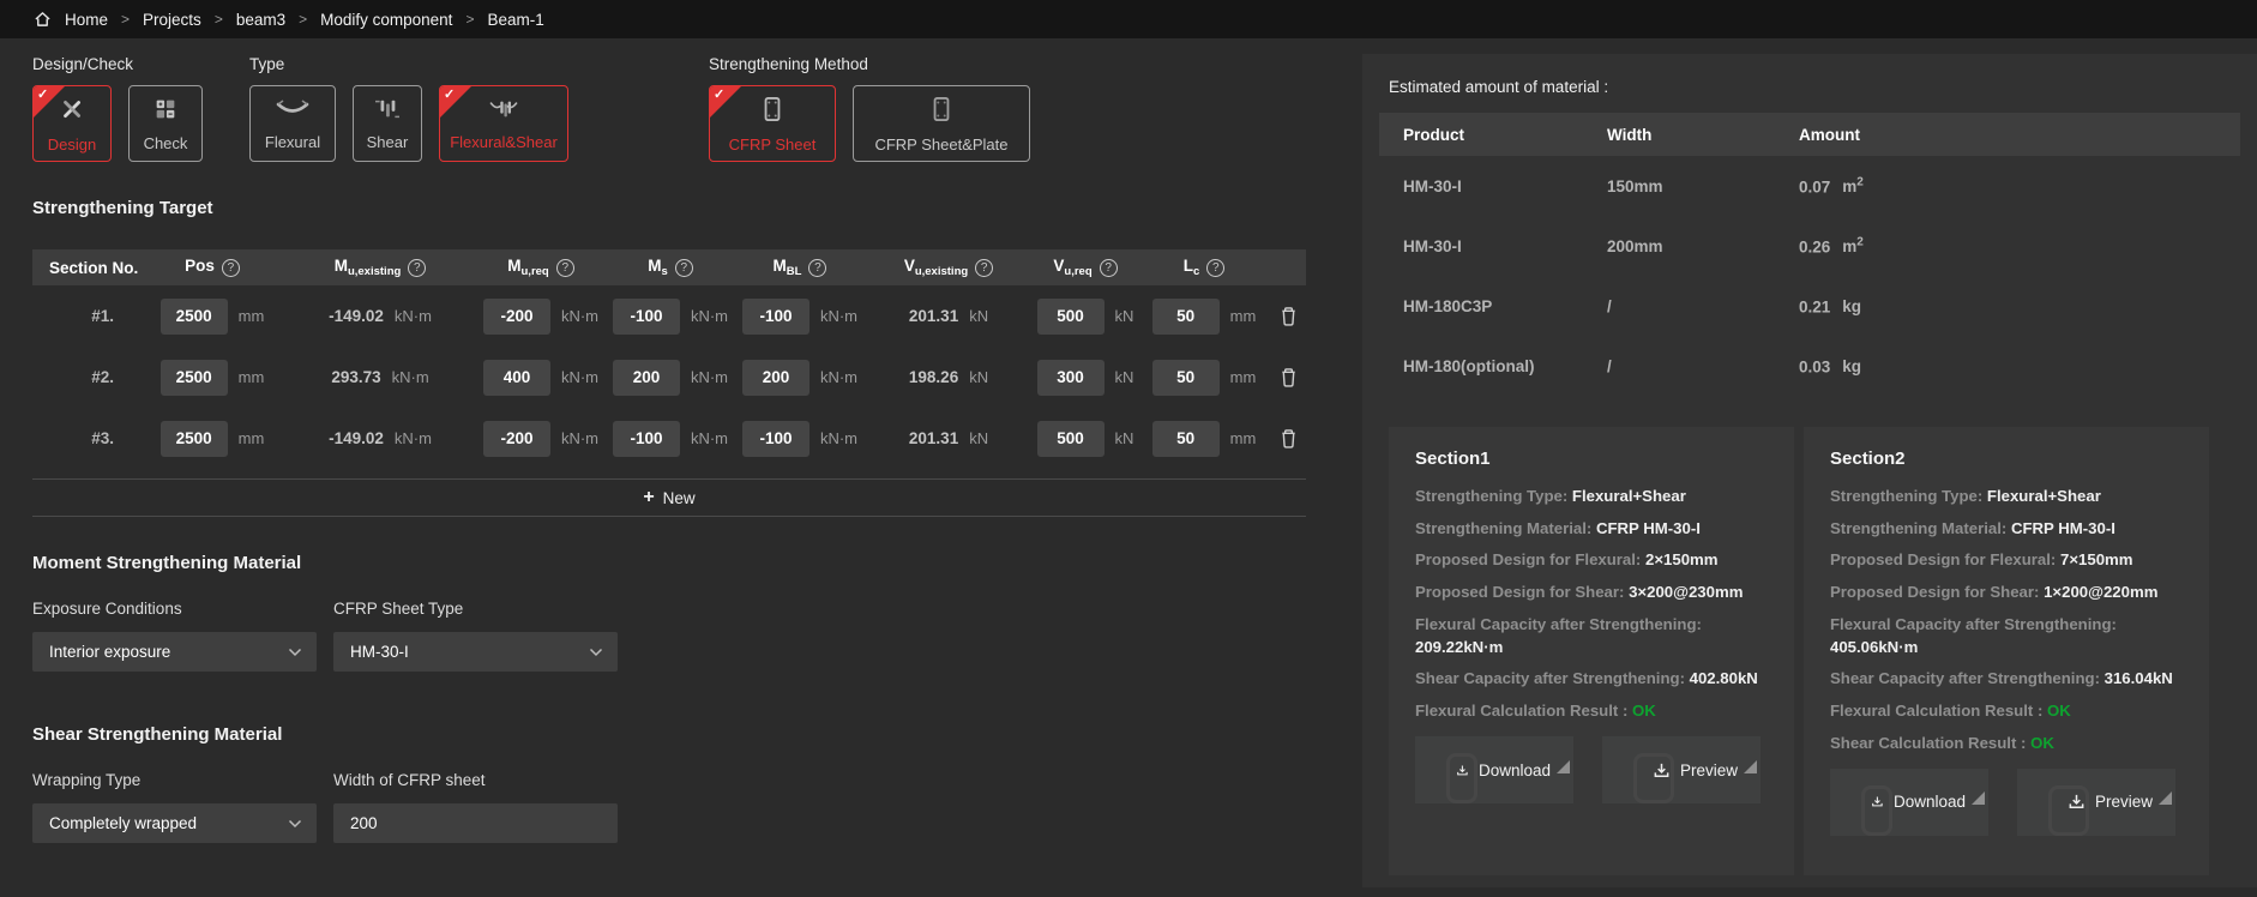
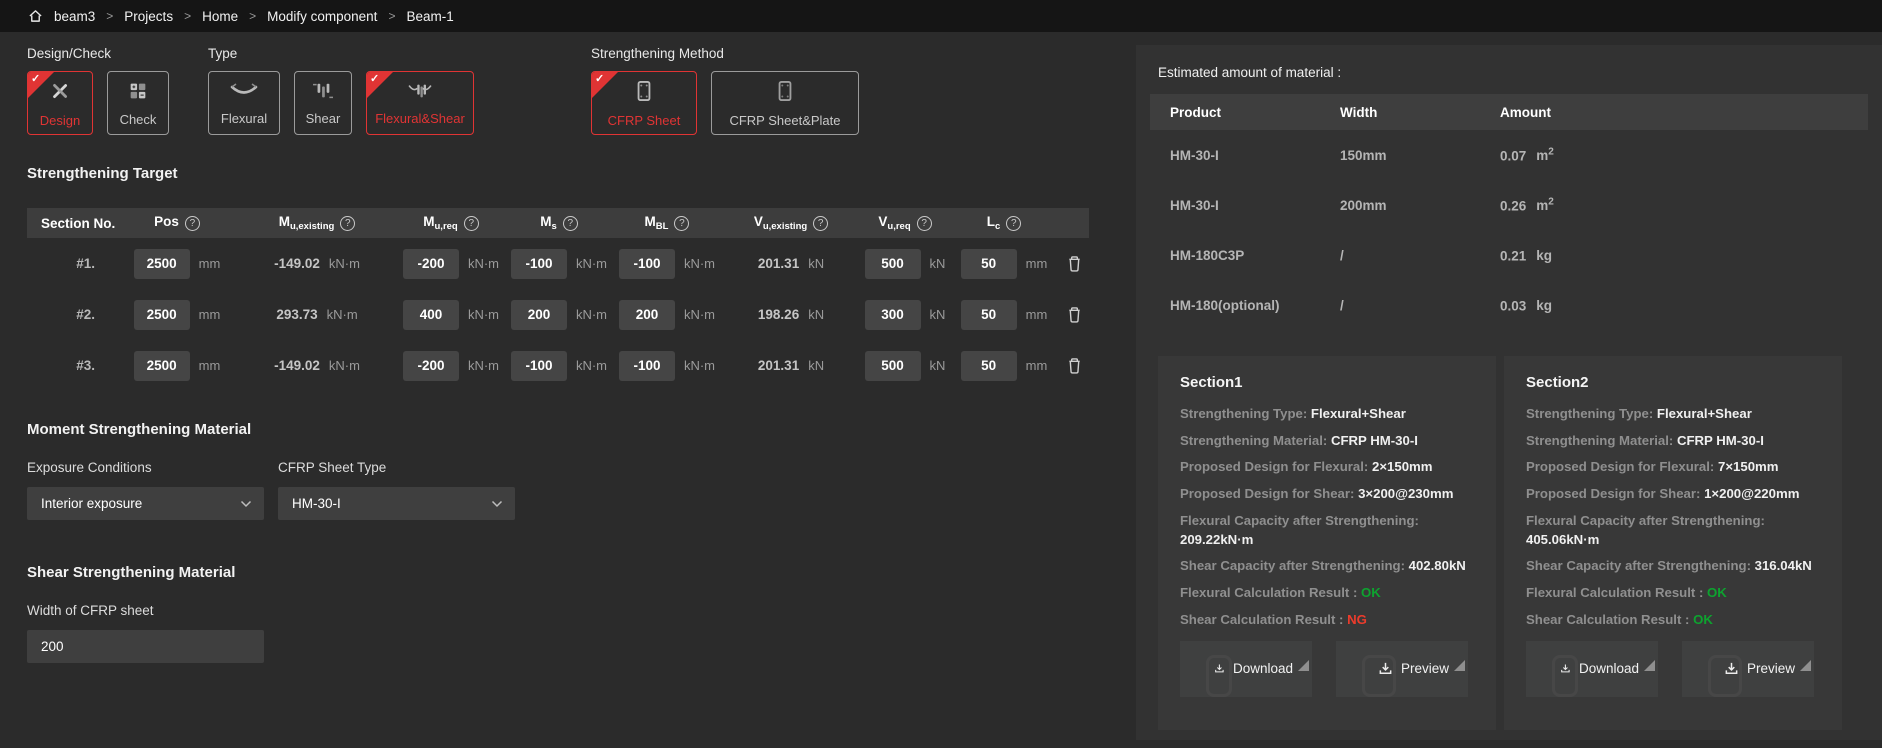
- Home
+ beam3
  >
  Projects
  >
- beam3
+ Home
  >
  Modify component
  >
  Beam-1
  Design/Check
  ✓
  Design
  Check
  Type
  Flexural
  Shear
  ✓
  Flexural&Shear
  Strengthening Method
  ✓
  CFRP Sheet
  CFRP Sheet&Plate
  Strengthening Target
  Section No.
  Pos
  ?
  Mu,existing
  ?
  Mu,req
  ?
  Ms
  ?
  MBL
  ?
  Vu,existing
  ?
  Vu,req
  ?
  Lc
  ?
  #1.
  2500
  mm
  -149.02
  kN·m
  -200
  kN·m
  -100
  kN·m
  -100
  kN·m
  201.31
  kN
  500
  kN
  50
  mm
  #2.
  2500
  mm
  293.73
  kN·m
  400
  kN·m
  200
  kN·m
  200
  kN·m
  198.26
  kN
  300
  kN
  50
  mm
  #3.
  2500
  mm
  -149.02
  kN·m
  -200
  kN·m
  -100
  kN·m
  -100
  kN·m
  201.31
  kN
  500
  kN
  50
  mm
- +
- New
  Moment Strengthening Material
  Exposure Conditions
  Interior exposure
  CFRP Sheet Type
  HM-30-I
  Shear Strengthening Material
- Wrapping Type
- Completely wrapped
  Width of CFRP sheet
  200
  Estimated amount of material :
  Product
  Width
  Amount
  HM-30-I
  150mm
  0.07 m2
  HM-30-I
  200mm
  0.26 m2
  HM-180C3P
  /
  0.21 kg
  HM-180(optional)
  /
  0.03 kg
  Section1
  Strengthening Type: Flexural+Shear
  Strengthening Material: CFRP HM-30-I
  Proposed Design for Flexural: 2×150mm
  Proposed Design for Shear: 3×200@230mm
  Flexural Capacity after Strengthening: 209.22kN·m
  Shear Capacity after Strengthening: 402.80kN
  Flexural Calculation Result : OK
+ Shear Calculation Result : NG
  Download
  Preview
  Section2
  Strengthening Type: Flexural+Shear
  Strengthening Material: CFRP HM-30-I
  Proposed Design for Flexural: 7×150mm
  Proposed Design for Shear: 1×200@220mm
  Flexural Capacity after Strengthening: 405.06kN·m
  Shear Capacity after Strengthening: 316.04kN
  Flexural Calculation Result : OK
  Shear Calculation Result : OK
  Download
  Preview
